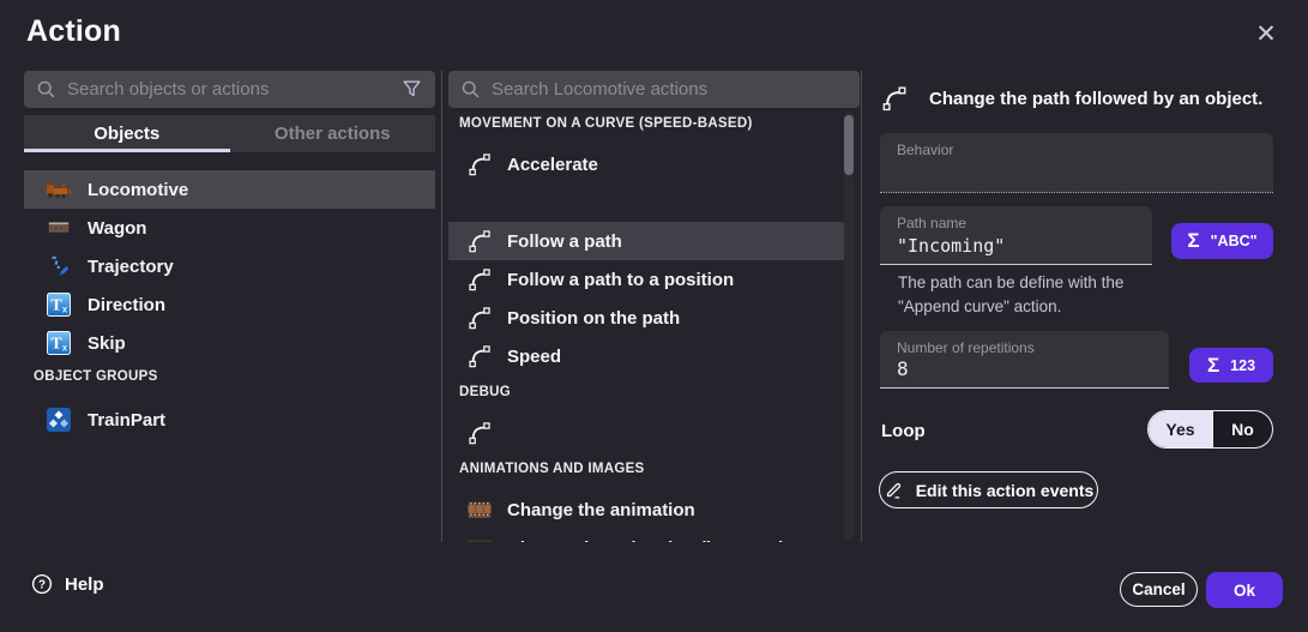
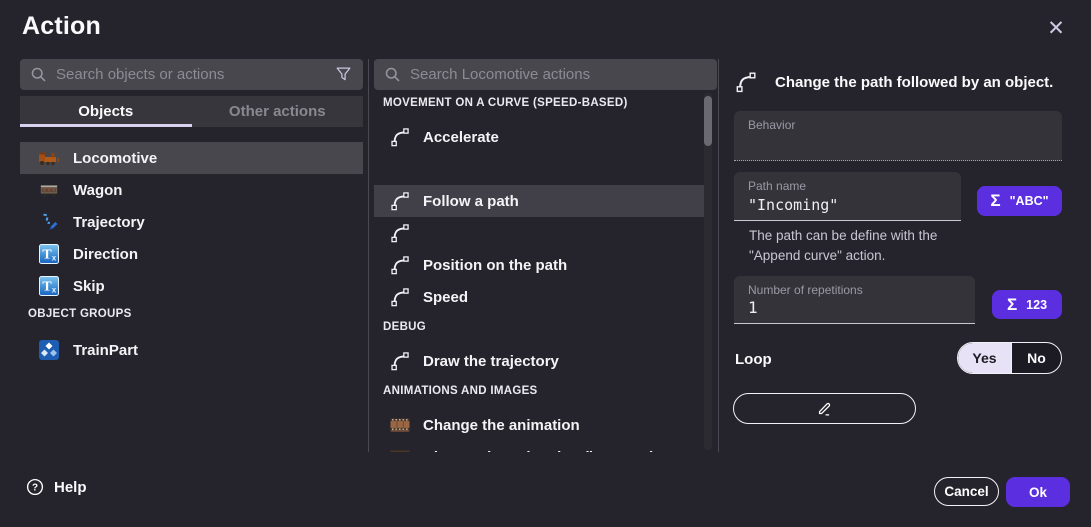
  Action
  ✕
  Search objects or actions
  Objects
  Other actions
  Locomotive
  Wagon
  Trajectory
  T
  x
  Direction
  T
  x
  Skip
  OBJECT GROUPS
  TrainPart
  Search Locomotive actions
  MOVEMENT ON A CURVE (SPEED-BASED)
  Accelerate
  Follow a path
- Follow a path to a position
  Position on the path
  Speed
  DEBUG
+ Draw the trajectory
  ANIMATIONS AND IMAGES
  Change the animation
  Change the path followed by an object.
  Behavior
  Path name
  "Incoming"
  Σ
  "ABC"
  The path can be define with the
  "Append curve" action.
  Number of repetitions
- 8
+ 1
  Σ
  123
  Loop
  Yes
  No
- Edit this action events
  ?
  Help
  Cancel
  Ok
